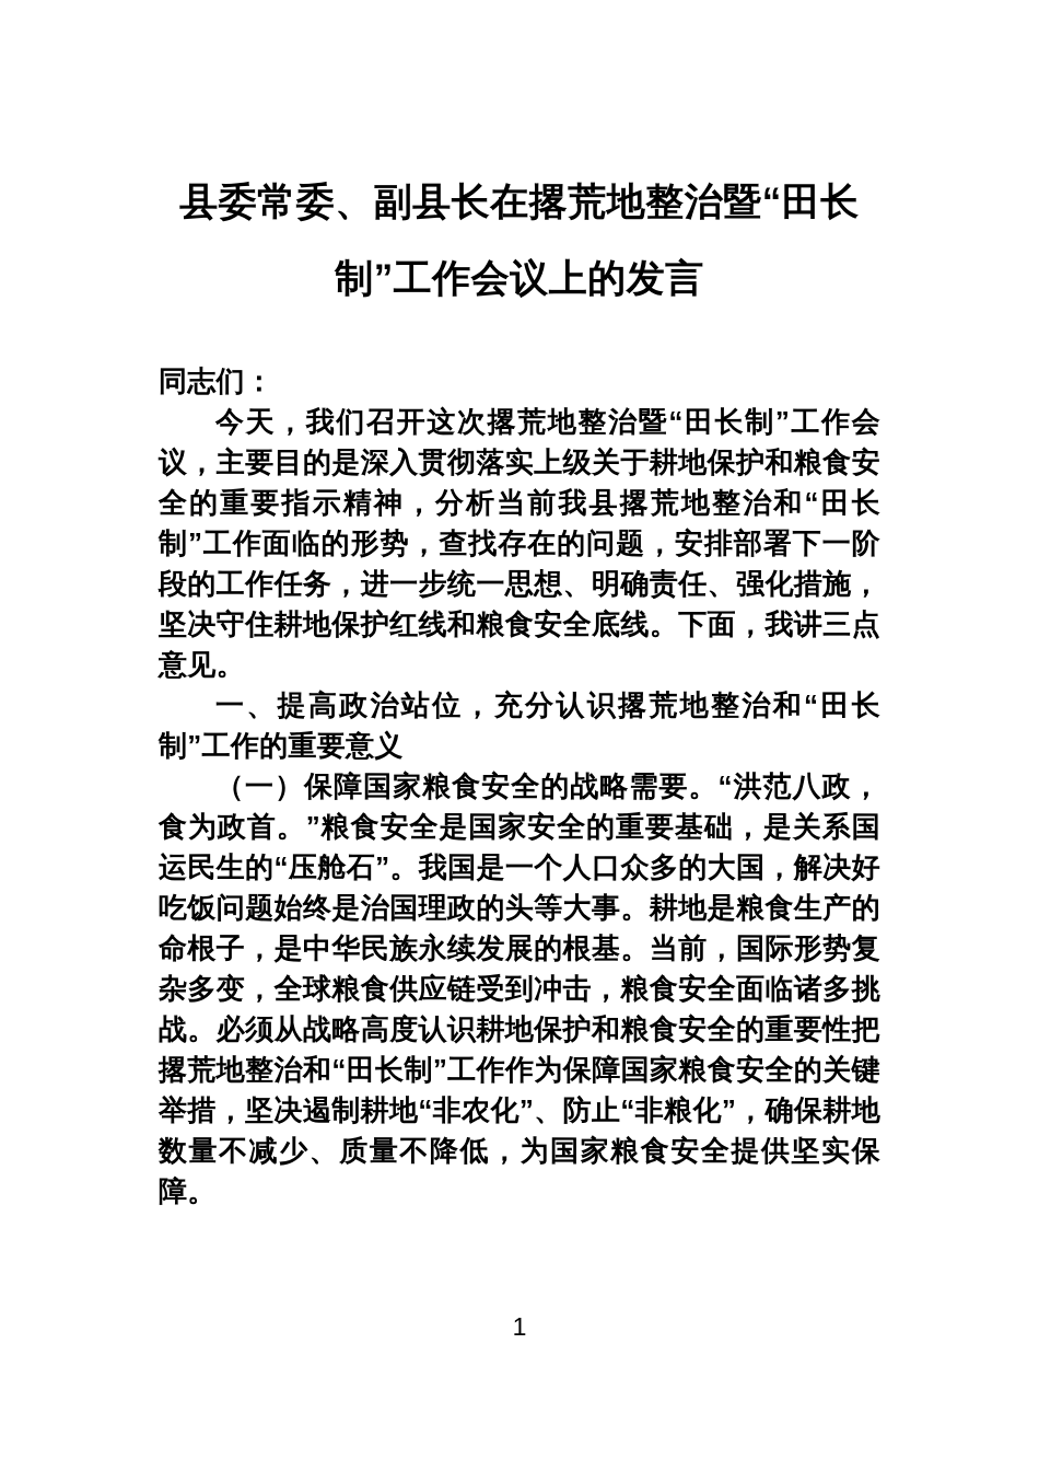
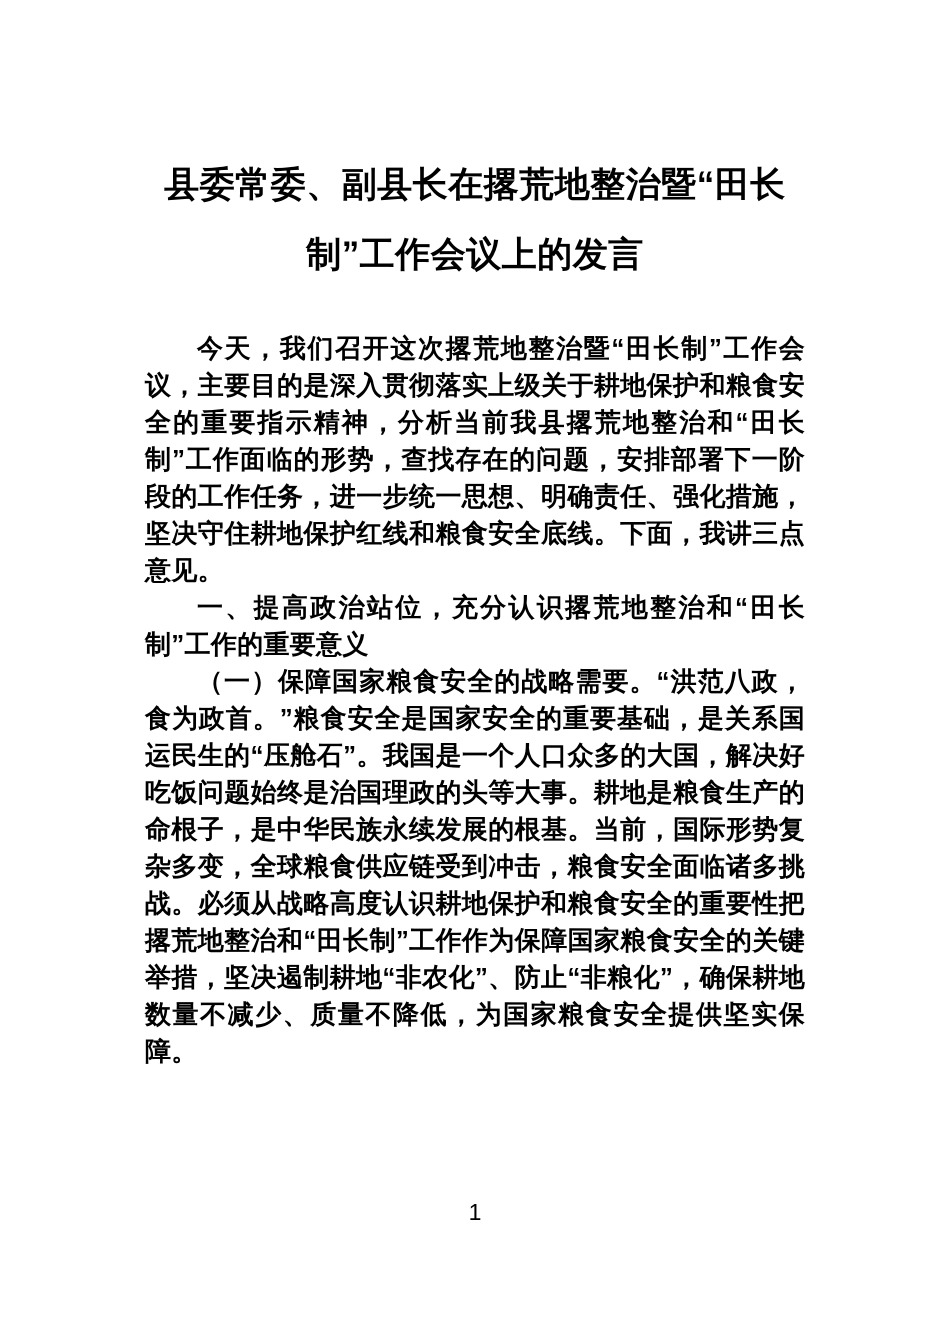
  县委常委、副县长在撂荒地整治暨“田长制”工作会议上的发言
- 同志们：
  今天，我们召开这次撂荒地整治暨“田长制”工作会议，主要目的是深入贯彻落实上级关于耕地保护和粮食安全的重要指示精神，分析当前我县撂荒地整治和“田长制”工作面临的形势，查找存在的问题，安排部署下一阶段的工作任务，进一步统一思想、明确责任、强化措施，坚决守住耕地保护红线和粮食安全底线。下面，我讲三点意见。
  一、提高政治站位，充分认识撂荒地整治和“田长制”工作的重要意义
  （一）保障国家粮食安全的战略需要。“洪范八政，食为政首。”粮食安全是国家安全的重要基础，是关系国运民生的“压舱石”。我国是一个人口众多的大国，解决好吃饭问题始终是治国理政的头等大事。耕地是粮食生产的命根子，是中华民族永续发展的根基。当前，国际形势复杂多变，全球粮食供应链受到冲击，粮食安全面临诸多挑战。必须从战略高度认识耕地保护和粮食安全的重要性把撂荒地整治和“田长制”工作作为保障国家粮食安全的关键举措，坚决遏制耕地“非农化”、防止“非粮化”，确保耕地数量不减少、质量不降低，为国家粮食安全提供坚实保障。
  1
